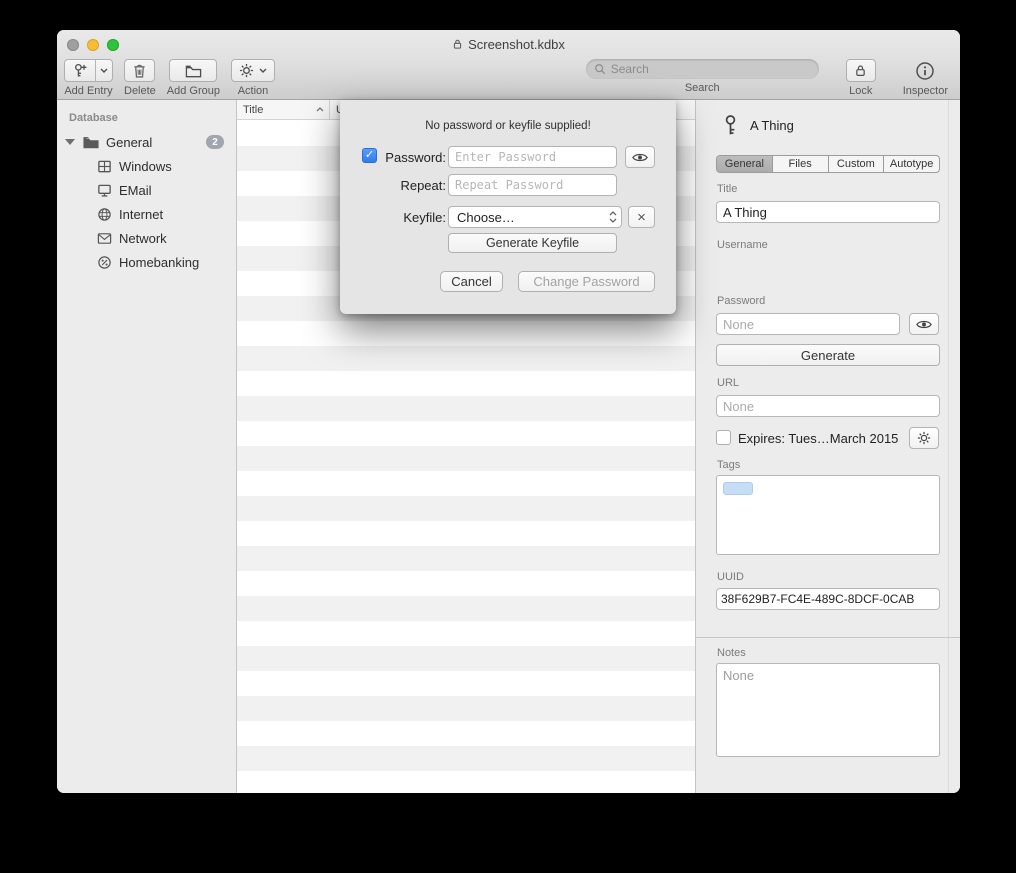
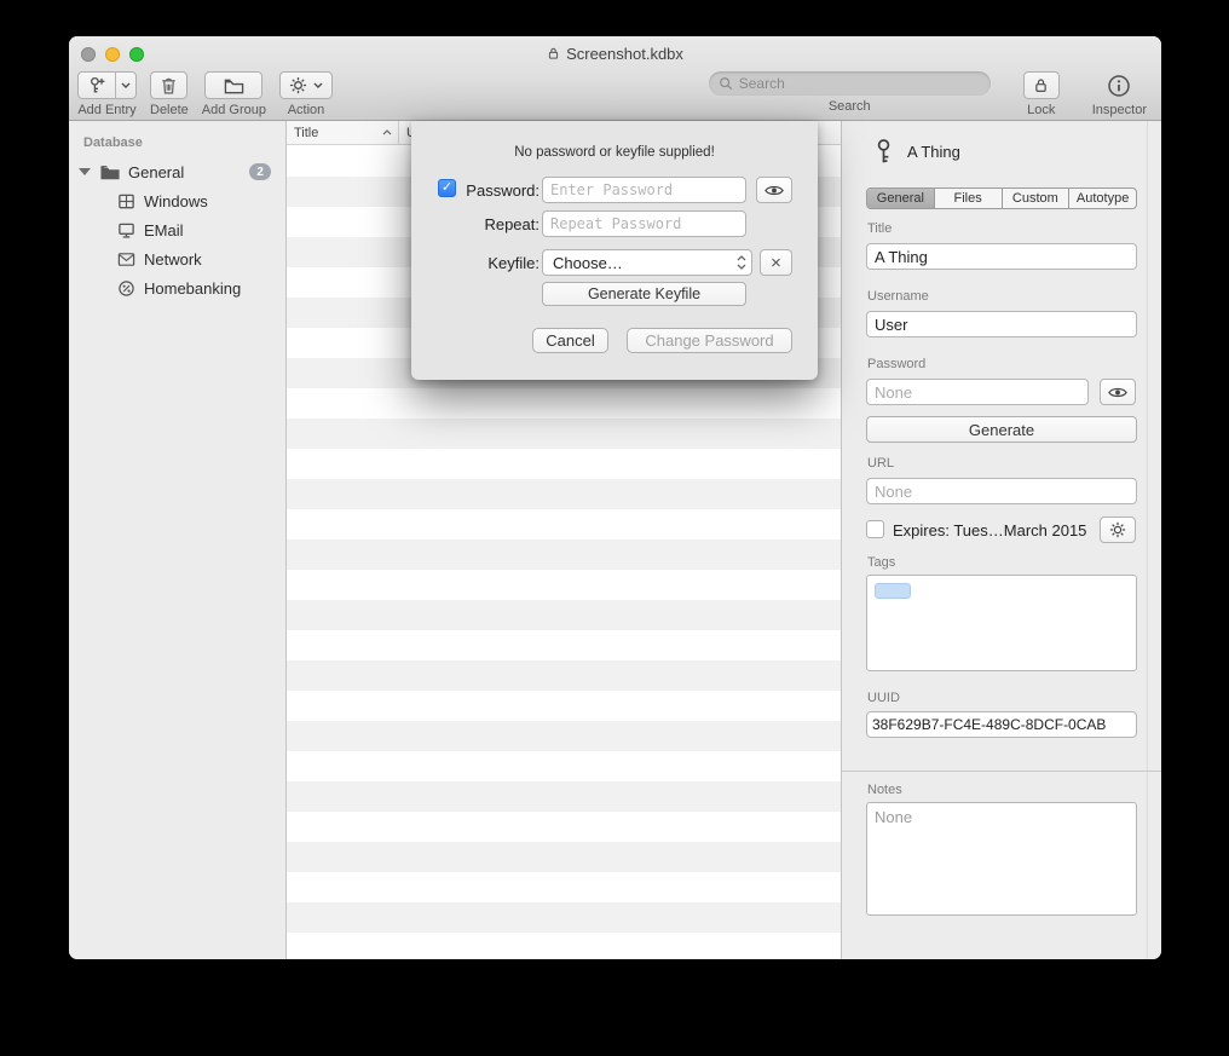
  Screenshot.kdbx
  Add Entry
  Delete
  Add Group
  Action
  Search
  Search
  Lock
  Inspector
  Database
  General
  2
  Windows
  EMail
- Internet
  Network
  Homebanking
  Title
  A Thing
  General
  Files
  Custom
  Autotype
  Title
  A Thing
  Username
+ User
  Password
  None
  Generate
  URL
  None
  Expires: Tues…March 2015
  Tags
  UUID
  38F629B7-FC4E-489C-8DCF-0CAB
  Notes
  None
  No password or keyfile supplied!
  Password:
  Enter Password
  Repeat:
  Repeat Password
  Keyfile:
  Choose…
  ×
  Generate Keyfile
  Cancel
  Change Password
